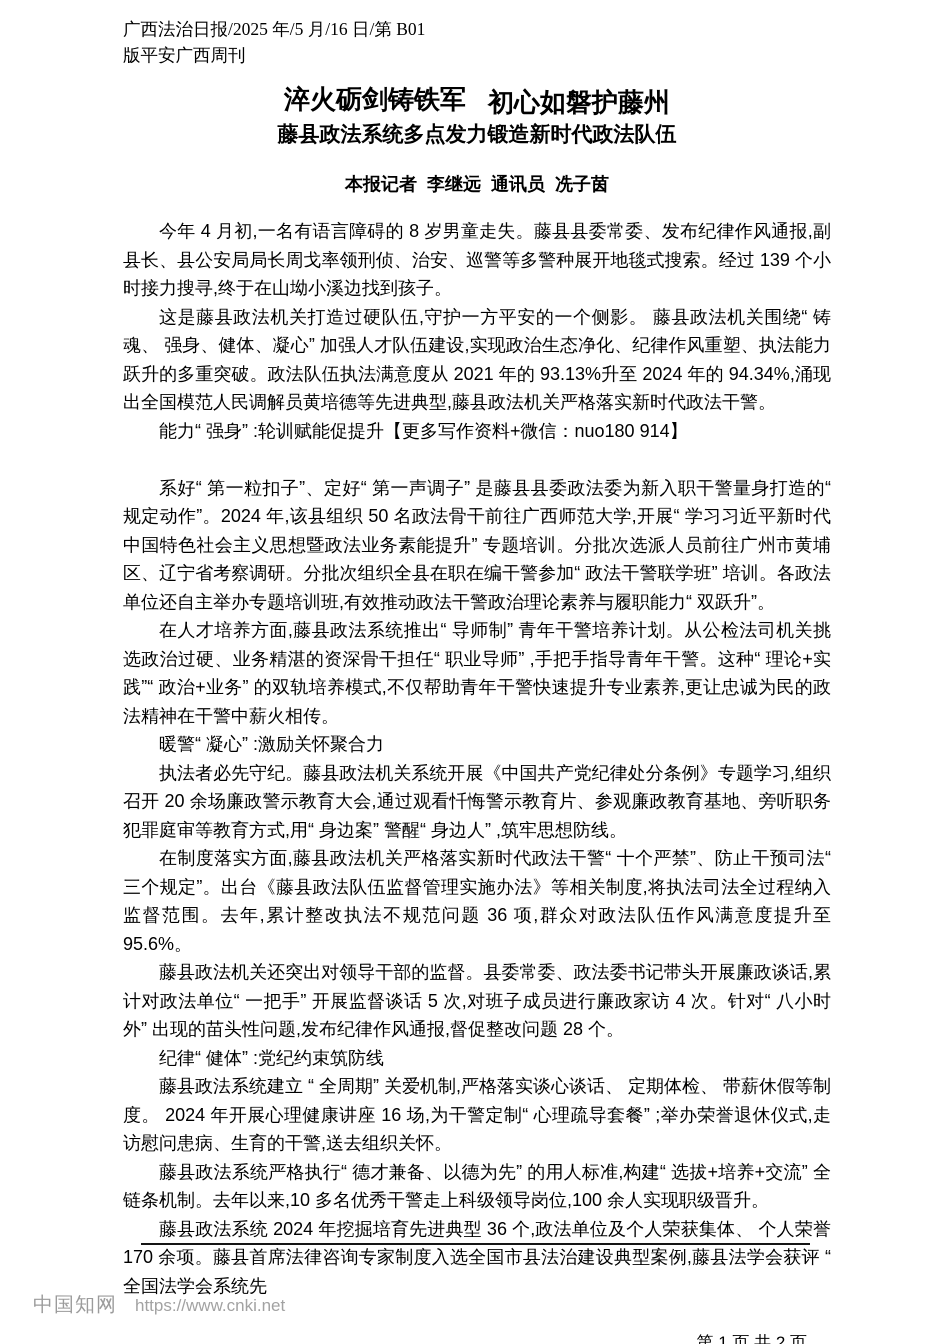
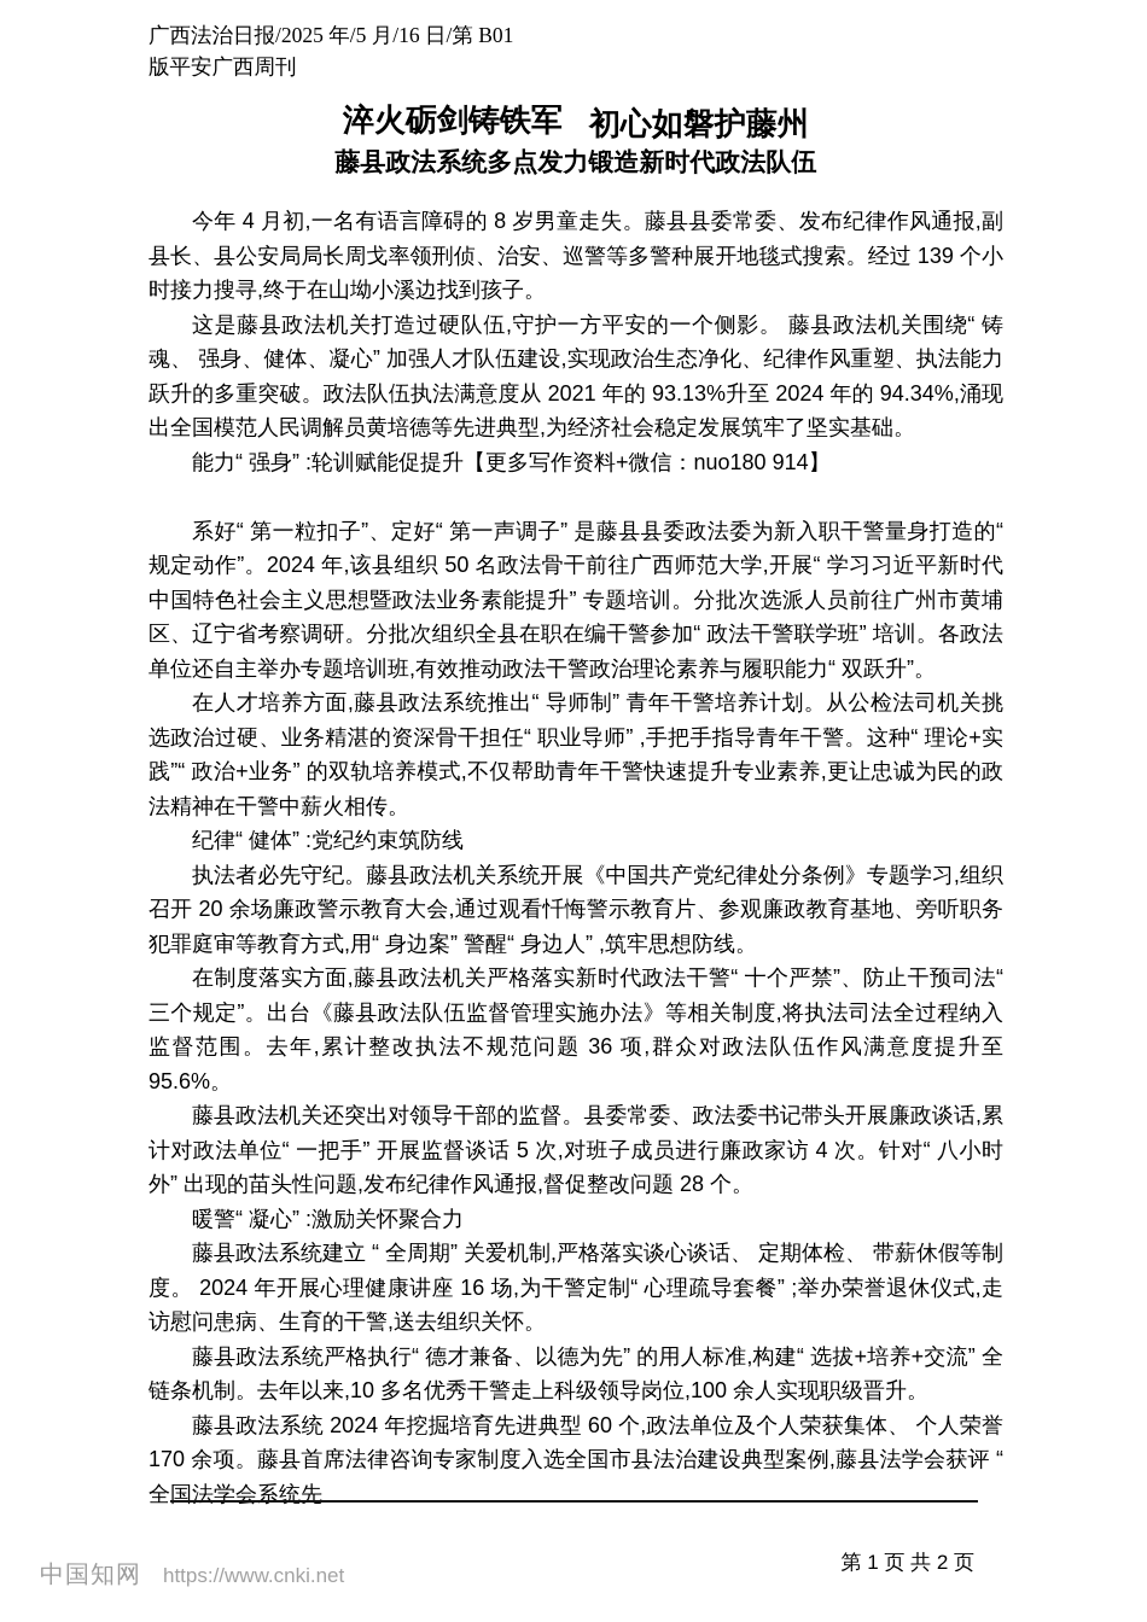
  广西法治日报/2025 年/5 月/16 日/第 B01
  版平安广西周刊
  淬火砺剑铸铁军 初心如磐护藤州
  藤县政法系统多点发力锻造新时代政法队伍
- 本报记者 李继远 通讯员 冼子茵
  今年 4 月初,一名有语言障碍的 8 岁男童走失。藤县县委常委、发布纪律作风通报,副县长、县公安局局长周戈率领刑侦、治安、巡警等多警种展开地毯式搜索。经过 139 个小时接力搜寻,终于在山坳小溪边找到孩子。
- 这是藤县政法机关打造过硬队伍,守护一方平安的一个侧影。 藤县政法机关围绕“ 铸魂、 强身、健体、凝心” 加强人才队伍建设,实现政治生态净化、纪律作风重塑、执法能力跃升的多重突破。政法队伍执法满意度从 2021 年的 93.13%升至 2024 年的 94.34%,涌现出全国模范人民调解员黄培德等先进典型,藤县政法机关严格落实新时代政法干警。
+ 这是藤县政法机关打造过硬队伍,守护一方平安的一个侧影。 藤县政法机关围绕“ 铸魂、 强身、健体、凝心” 加强人才队伍建设,实现政治生态净化、纪律作风重塑、执法能力跃升的多重突破。政法队伍执法满意度从 2021 年的 93.13%升至 2024 年的 94.34%,涌现出全国模范人民调解员黄培德等先进典型,为经济社会稳定发展筑牢了坚实基础。
  能力“ 强身” :轮训赋能促提升【更多写作资料+微信：nuo180 914】
  系好“ 第一粒扣子”、定好“ 第一声调子” 是藤县县委政法委为新入职干警量身打造的“ 规定动作”。2024 年,该县组织 50 名政法骨干前往广西师范大学,开展“ 学习习近平新时代中国特色社会主义思想暨政法业务素能提升” 专题培训。分批次选派人员前往广州市黄埔区、辽宁省考察调研。分批次组织全县在职在编干警参加“ 政法干警联学班” 培训。各政法单位还自主举办专题培训班,有效推动政法干警政治理论素养与履职能力“ 双跃升”。
  在人才培养方面,藤县政法系统推出“ 导师制” 青年干警培养计划。从公检法司机关挑选政治过硬、业务精湛的资深骨干担任“ 职业导师” ,手把手指导青年干警。这种“ 理论+实践”“ 政治+业务” 的双轨培养模式,不仅帮助青年干警快速提升专业素养,更让忠诚为民的政法精神在干警中薪火相传。
- 暖警“ 凝心” :激励关怀聚合力
+ 纪律“ 健体” :党纪约束筑防线
  执法者必先守纪。藤县政法机关系统开展《中国共产党纪律处分条例》专题学习,组织召开 20 余场廉政警示教育大会,通过观看忏悔警示教育片、参观廉政教育基地、旁听职务犯罪庭审等教育方式,用“ 身边案” 警醒“ 身边人” ,筑牢思想防线。
  在制度落实方面,藤县政法机关严格落实新时代政法干警“ 十个严禁”、防止干预司法“ 三个规定”。出台《藤县政法队伍监督管理实施办法》等相关制度,将执法司法全过程纳入监督范围。去年,累计整改执法不规范问题 36 项,群众对政法队伍作风满意度提升至 95.6%。
  藤县政法机关还突出对领导干部的监督。县委常委、政法委书记带头开展廉政谈话,累计对政法单位“ 一把手” 开展监督谈话 5 次,对班子成员进行廉政家访 4 次。针对“ 八小时外” 出现的苗头性问题,发布纪律作风通报,督促整改问题 28 个。
- 纪律“ 健体” :党纪约束筑防线
+ 暖警“ 凝心” :激励关怀聚合力
  藤县政法系统建立 “ 全周期” 关爱机制,严格落实谈心谈话、 定期体检、 带薪休假等制度。 2024 年开展心理健康讲座 16 场,为干警定制“ 心理疏导套餐” ;举办荣誉退休仪式,走访慰问患病、生育的干警,送去组织关怀。
  藤县政法系统严格执行“ 德才兼备、以德为先” 的用人标准,构建“ 选拔+培养+交流” 全链条机制。去年以来,10 多名优秀干警走上科级领导岗位,100 余人实现职级晋升。
- 藤县政法系统 2024 年挖掘培育先进典型 36 个,政法单位及个人荣获集体、 个人荣誉 170 余项。藤县首席法律咨询专家制度入选全国市县法治建设典型案例,藤县法学会获评 “ 全国法学会系统先
+ 藤县政法系统 2024 年挖掘培育先进典型 60 个,政法单位及个人荣获集体、 个人荣誉 170 余项。藤县首席法律咨询专家制度入选全国市县法治建设典型案例,藤县法学会获评 “ 全国法学会系统先
  第 1 页 共 2 页
  中国知网
  https://www.cnki.net
